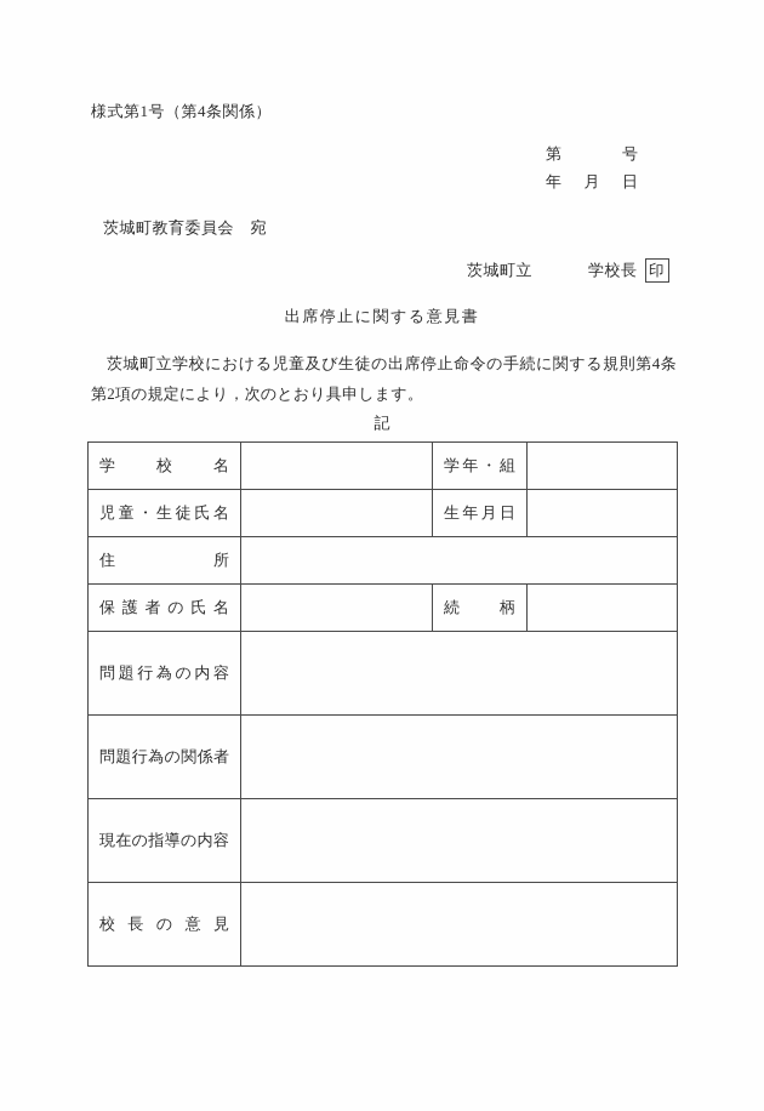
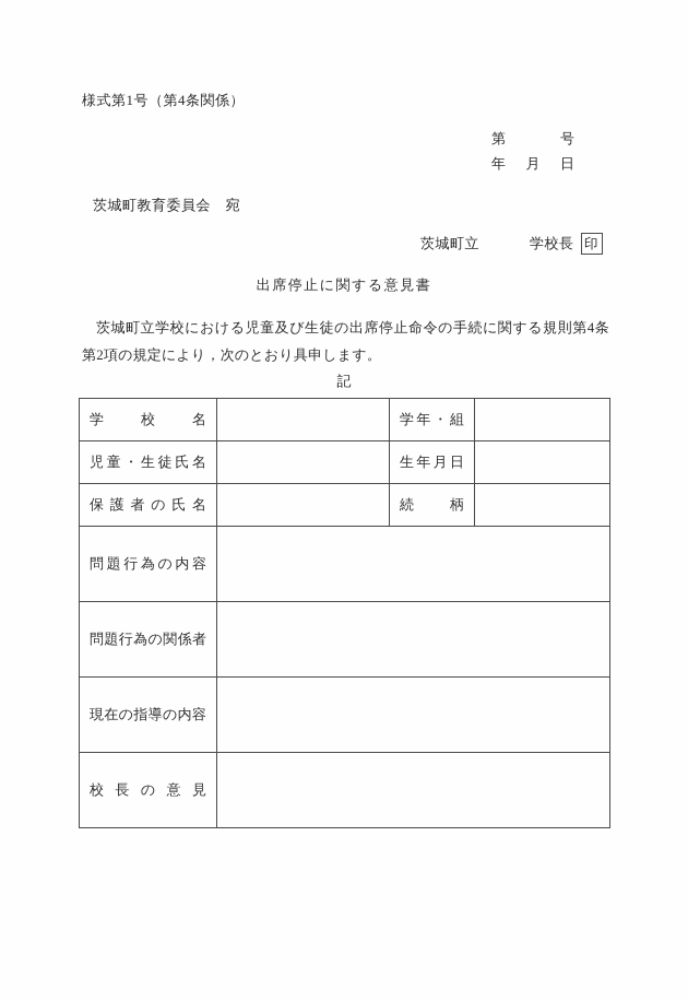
  様式第1号（第4条関係）
  第
  号
  年
  月
  日
  茨城町教育委員会 宛
  茨城町立
  学校長
  印
  出席停止に関する意見書
  茨城町立学校における児童及び生徒の出席停止命令の手続に関する規則第4条第2項の規定により，次のとおり具申します。
  記
  学 校 名		学 年 ・ 組
  児 童 ・ 生 徒 氏 名		生 年 月 日
- 住 所
  保 護 者 の 氏 名		続 柄
  問 題 行 為 の 内 容
  問題行為の関係者
  現在の指導の内容
  校 長 の 意 見
